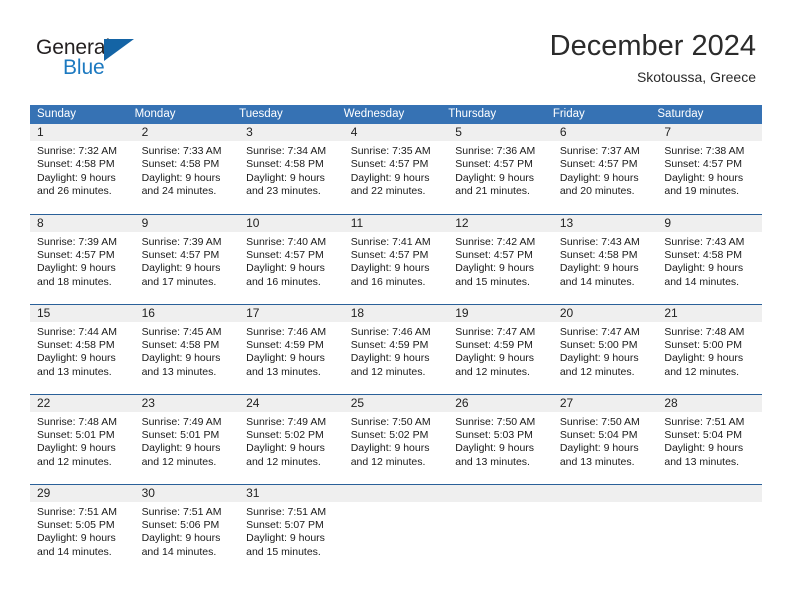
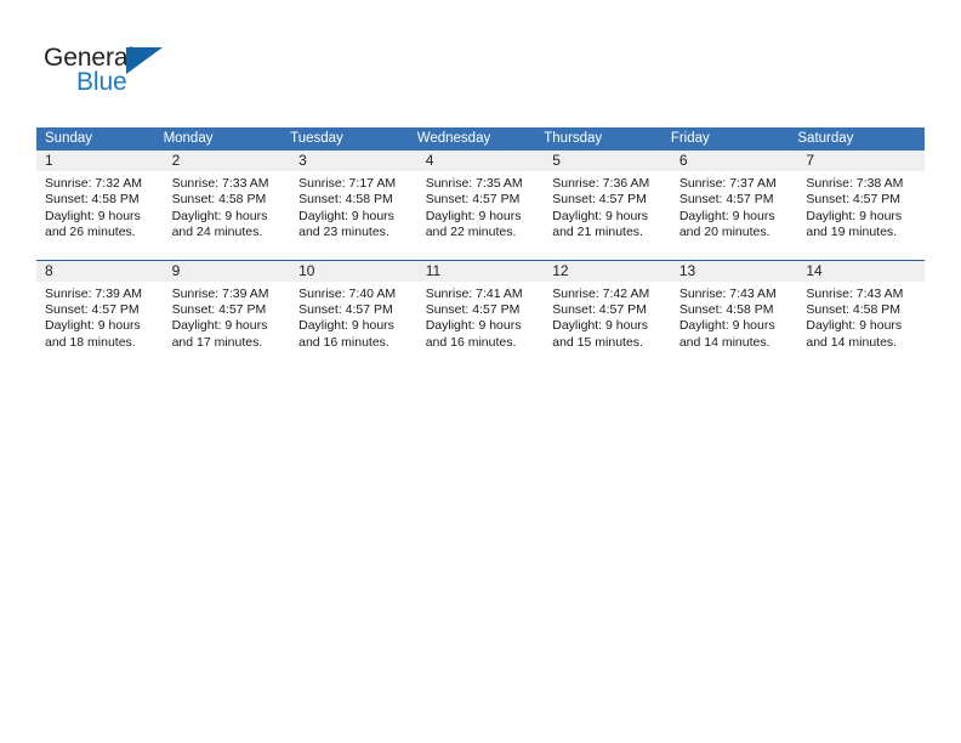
  General
  Blue
- December 2024
- Skotoussa, Greece
  Sunday	Monday	Tuesday	Wednesday	Thursday	Friday	Saturday
- 1 Sunrise: 7:32 AM Sunset: 4:58 PM Daylight: 9 hours and 26 minutes.	2 Sunrise: 7:33 AM Sunset: 4:58 PM Daylight: 9 hours and 24 minutes.	3 Sunrise: 7:34 AM Sunset: 4:58 PM Daylight: 9 hours and 23 minutes.	4 Sunrise: 7:35 AM Sunset: 4:57 PM Daylight: 9 hours and 22 minutes.	5 Sunrise: 7:36 AM Sunset: 4:57 PM Daylight: 9 hours and 21 minutes.	6 Sunrise: 7:37 AM Sunset: 4:57 PM Daylight: 9 hours and 20 minutes.	7 Sunrise: 7:38 AM Sunset: 4:57 PM Daylight: 9 hours and 19 minutes.
+ 1 Sunrise: 7:32 AM Sunset: 4:58 PM Daylight: 9 hours and 26 minutes.	2 Sunrise: 7:33 AM Sunset: 4:58 PM Daylight: 9 hours and 24 minutes.	3 Sunrise: 7:17 AM Sunset: 4:58 PM Daylight: 9 hours and 23 minutes.	4 Sunrise: 7:35 AM Sunset: 4:57 PM Daylight: 9 hours and 22 minutes.	5 Sunrise: 7:36 AM Sunset: 4:57 PM Daylight: 9 hours and 21 minutes.	6 Sunrise: 7:37 AM Sunset: 4:57 PM Daylight: 9 hours and 20 minutes.	7 Sunrise: 7:38 AM Sunset: 4:57 PM Daylight: 9 hours and 19 minutes.
- 8 Sunrise: 7:39 AM Sunset: 4:57 PM Daylight: 9 hours and 18 minutes.	9 Sunrise: 7:39 AM Sunset: 4:57 PM Daylight: 9 hours and 17 minutes.	10 Sunrise: 7:40 AM Sunset: 4:57 PM Daylight: 9 hours and 16 minutes.	11 Sunrise: 7:41 AM Sunset: 4:57 PM Daylight: 9 hours and 16 minutes.	12 Sunrise: 7:42 AM Sunset: 4:57 PM Daylight: 9 hours and 15 minutes.	13 Sunrise: 7:43 AM Sunset: 4:58 PM Daylight: 9 hours and 14 minutes.	9 Sunrise: 7:43 AM Sunset: 4:58 PM Daylight: 9 hours and 14 minutes.
+ 8 Sunrise: 7:39 AM Sunset: 4:57 PM Daylight: 9 hours and 18 minutes.	9 Sunrise: 7:39 AM Sunset: 4:57 PM Daylight: 9 hours and 17 minutes.	10 Sunrise: 7:40 AM Sunset: 4:57 PM Daylight: 9 hours and 16 minutes.	11 Sunrise: 7:41 AM Sunset: 4:57 PM Daylight: 9 hours and 16 minutes.	12 Sunrise: 7:42 AM Sunset: 4:57 PM Daylight: 9 hours and 15 minutes.	13 Sunrise: 7:43 AM Sunset: 4:58 PM Daylight: 9 hours and 14 minutes.	14 Sunrise: 7:43 AM Sunset: 4:58 PM Daylight: 9 hours and 14 minutes.
- 15 Sunrise: 7:44 AM Sunset: 4:58 PM Daylight: 9 hours and 13 minutes.	16 Sunrise: 7:45 AM Sunset: 4:58 PM Daylight: 9 hours and 13 minutes.	17 Sunrise: 7:46 AM Sunset: 4:59 PM Daylight: 9 hours and 13 minutes.	18 Sunrise: 7:46 AM Sunset: 4:59 PM Daylight: 9 hours and 12 minutes.	19 Sunrise: 7:47 AM Sunset: 4:59 PM Daylight: 9 hours and 12 minutes.	20 Sunrise: 7:47 AM Sunset: 5:00 PM Daylight: 9 hours and 12 minutes.	21 Sunrise: 7:48 AM Sunset: 5:00 PM Daylight: 9 hours and 12 minutes.
- 22 Sunrise: 7:48 AM Sunset: 5:01 PM Daylight: 9 hours and 12 minutes.	23 Sunrise: 7:49 AM Sunset: 5:01 PM Daylight: 9 hours and 12 minutes.	24 Sunrise: 7:49 AM Sunset: 5:02 PM Daylight: 9 hours and 12 minutes.	25 Sunrise: 7:50 AM Sunset: 5:02 PM Daylight: 9 hours and 12 minutes.	26 Sunrise: 7:50 AM Sunset: 5:03 PM Daylight: 9 hours and 13 minutes.	27 Sunrise: 7:50 AM Sunset: 5:04 PM Daylight: 9 hours and 13 minutes.	28 Sunrise: 7:51 AM Sunset: 5:04 PM Daylight: 9 hours and 13 minutes.
- 29 Sunrise: 7:51 AM Sunset: 5:05 PM Daylight: 9 hours and 14 minutes.	30 Sunrise: 7:51 AM Sunset: 5:06 PM Daylight: 9 hours and 14 minutes.	31 Sunrise: 7:51 AM Sunset: 5:07 PM Daylight: 9 hours and 15 minutes.
